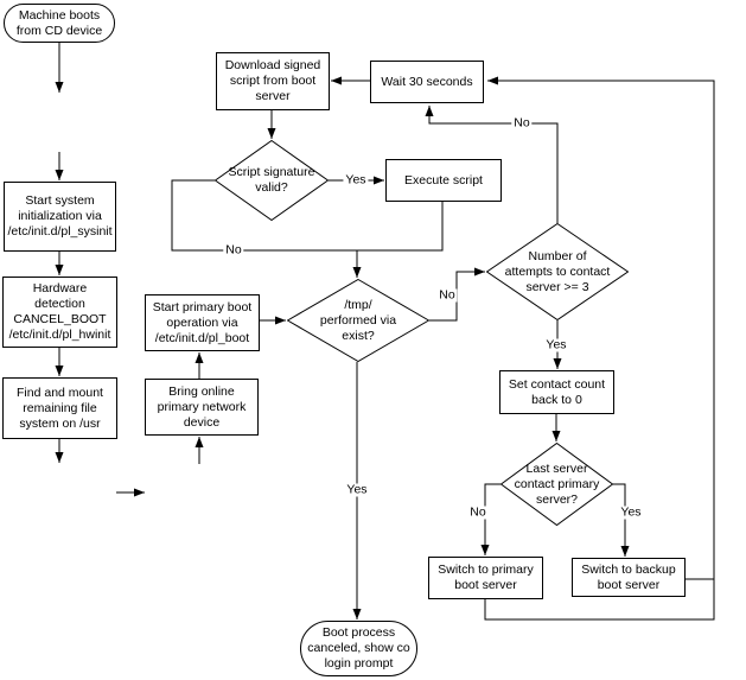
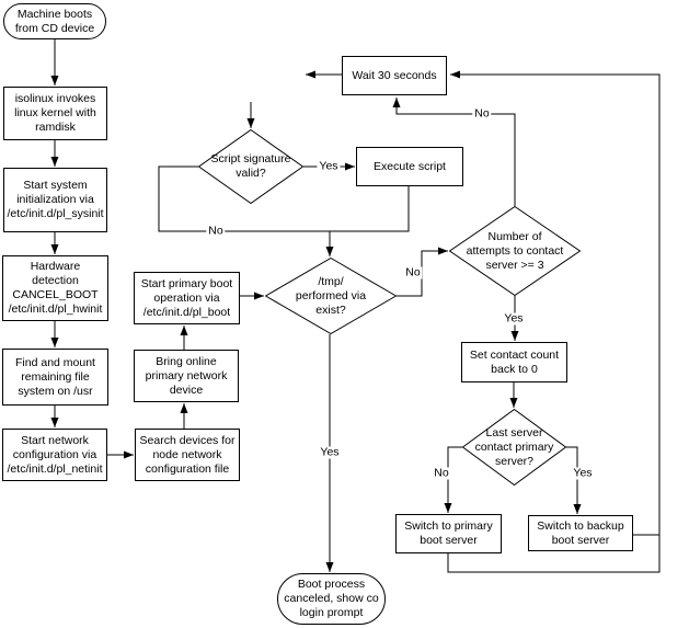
  Machine boots
  from CD device
+ isolinux invokes
+ linux kernel with
+ ramdisk
  Start system
  initialization via
  /etc/init.d/pl_sysinit
  Hardware
  detection
  CANCEL_BOOT
  /etc/init.d/pl_hwinit
  Find and mount
  remaining file
  system on /usr
+ Start network
+ configuration via
+ /etc/init.d/pl_netinit
+ Search devices for
+ node network
+ configuration file
  Bring online
  primary network
  device
  Start primary boot
  operation via
  /etc/init.d/pl_boot
- Download signed
- script from boot
- server
  Wait 30 seconds
  Script signature
  valid?
  Execute script
  /tmp/
  performed via
  exist?
  Number of
  attempts to contact
  server >= 3
  Set contact count
  back to 0
  Last server
  contact primary
  server?
  Switch to primary
  boot server
  Switch to backup
  boot server
  Boot process
  canceled, show co
  login prompt
  Yes
  No
  No
  No
  Yes
  No
  Yes
  Yes
